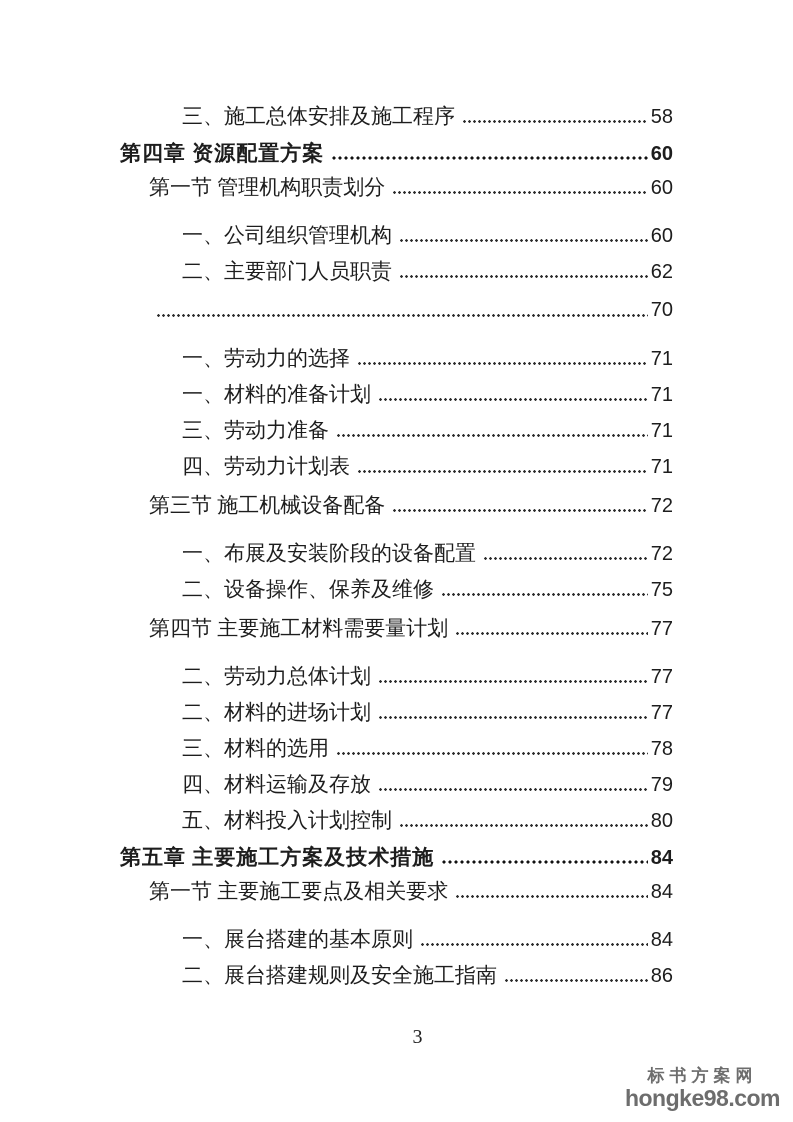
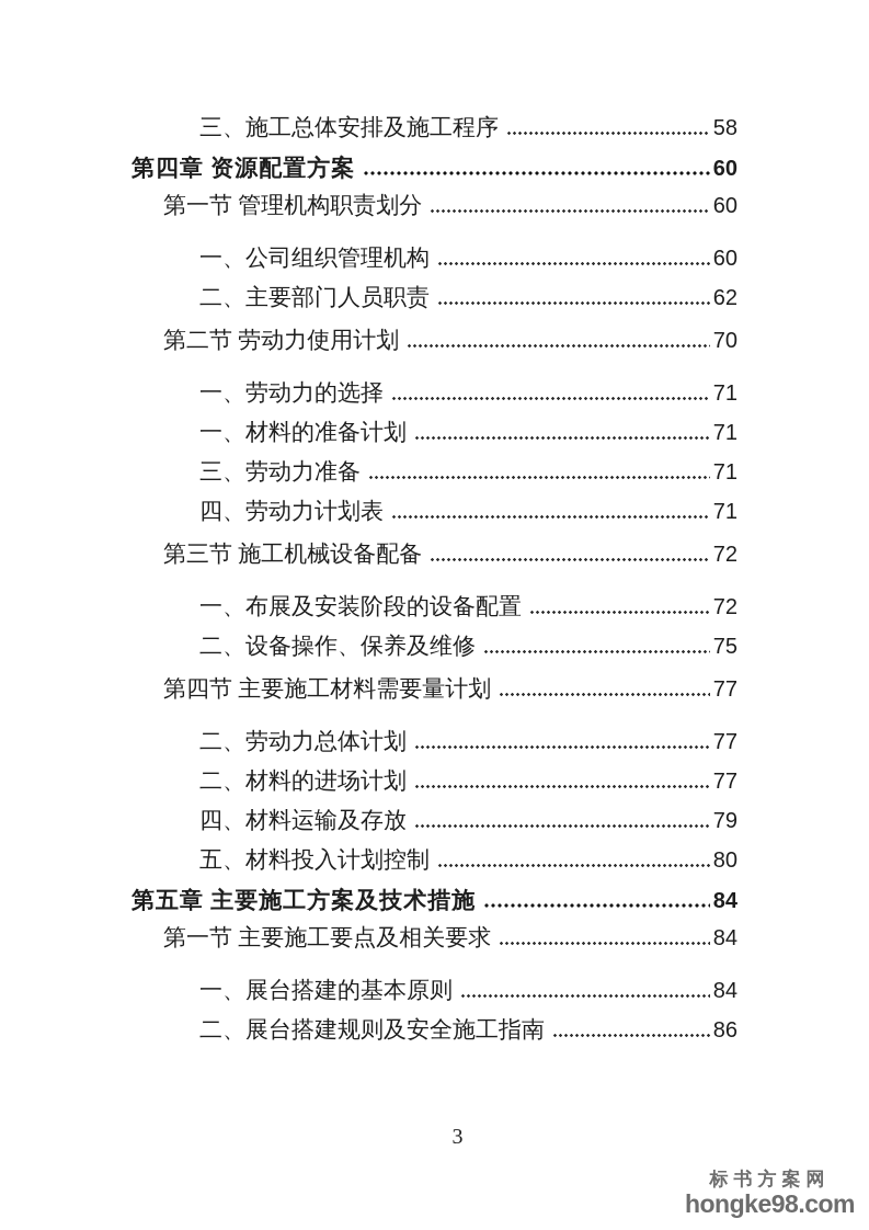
  三、施工总体安排及施工程序
  58
  第四章 资源配置方案
  60
  第一节 管理机构职责划分
  60
  一、公司组织管理机构
  60
  二、主要部门人员职责
  62
+ 第二节 劳动力使用计划
  70
  一、劳动力的选择
  71
  一、材料的准备计划
  71
  三、劳动力准备
  71
  四、劳动力计划表
  71
  第三节 施工机械设备配备
  72
  一、布展及安装阶段的设备配置
  72
  二、设备操作、保养及维修
  75
  第四节 主要施工材料需要量计划
  77
  二、劳动力总体计划
  77
  二、材料的进场计划
  77
- 三、材料的选用
- 78
  四、材料运输及存放
  79
  五、材料投入计划控制
  80
  第五章 主要施工方案及技术措施
  84
  第一节 主要施工要点及相关要求
  84
  一、展台搭建的基本原则
  84
  二、展台搭建规则及安全施工指南
  86
  3
  标书方案网
  hongke98.com
